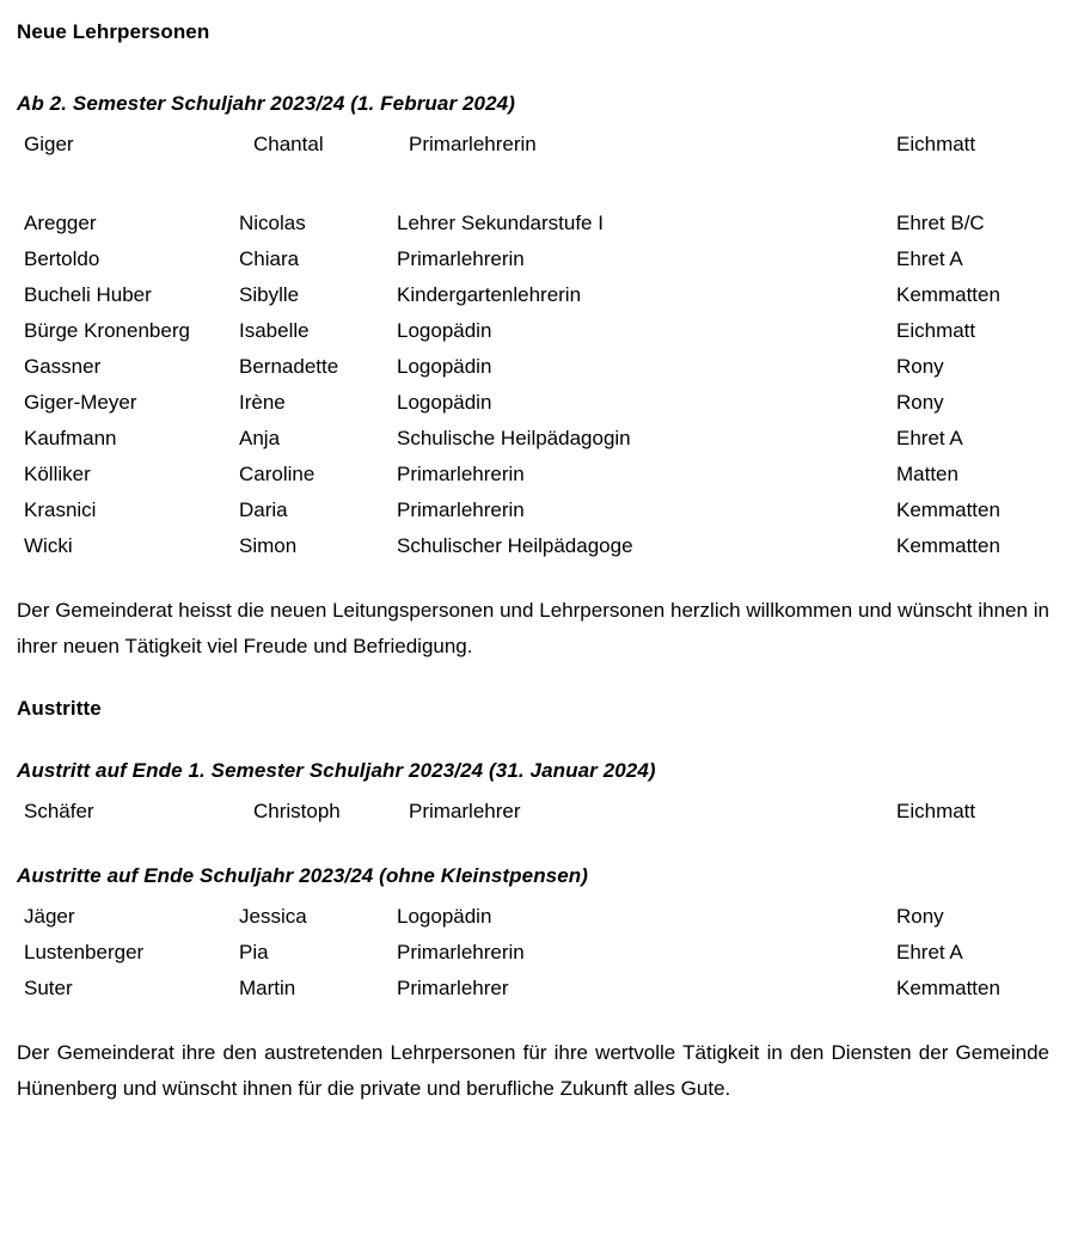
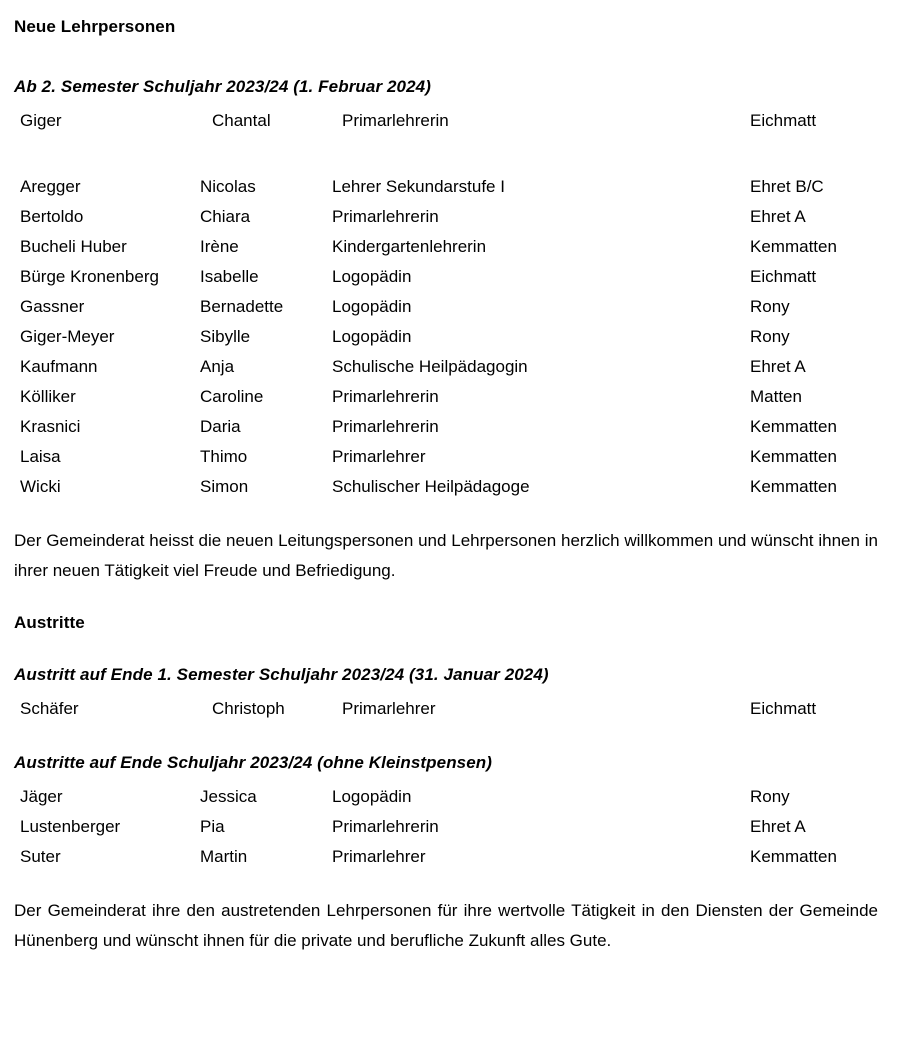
  Neue Lehrpersonen
  Ab 2. Semester Schuljahr 2023/24 (1. Februar 2024)
  Giger	Chantal	Primarlehrerin	Eichmatt
  Aregger	Nicolas	Lehrer Sekundarstufe I	Ehret B/C
  Bertoldo	Chiara	Primarlehrerin	Ehret A
- Bucheli Huber	Sibylle	Kindergartenlehrerin	Kemmatten
+ Bucheli Huber	Irène	Kindergartenlehrerin	Kemmatten
  Bürge Kronenberg	Isabelle	Logopädin	Eichmatt
  Gassner	Bernadette	Logopädin	Rony
- Giger-Meyer	Irène	Logopädin	Rony
+ Giger-Meyer	Sibylle	Logopädin	Rony
  Kaufmann	Anja	Schulische Heilpädagogin	Ehret A
  Kölliker	Caroline	Primarlehrerin	Matten
  Krasnici	Daria	Primarlehrerin	Kemmatten
+ Laisa	Thimo	Primarlehrer	Kemmatten
  Wicki	Simon	Schulischer Heilpädagoge	Kemmatten
  Der Gemeinderat heisst die neuen Leitungspersonen und Lehrpersonen herzlich willkommen und wünscht ihnen in ihrer neuen Tätigkeit viel Freude und Befriedigung.
  Austritte
  Austritt auf Ende 1. Semester Schuljahr 2023/24 (31. Januar 2024)
  Schäfer	Christoph	Primarlehrer	Eichmatt
  Austritte auf Ende Schuljahr 2023/24 (ohne Kleinstpensen)
  Jäger	Jessica	Logopädin	Rony
  Lustenberger	Pia	Primarlehrerin	Ehret A
  Suter	Martin	Primarlehrer	Kemmatten
  Der Gemeinderat ihre den austretenden Lehrpersonen für ihre wertvolle Tätigkeit in den Diensten der Gemeinde Hünenberg und wünscht ihnen für die private und berufliche Zukunft alles Gute.
